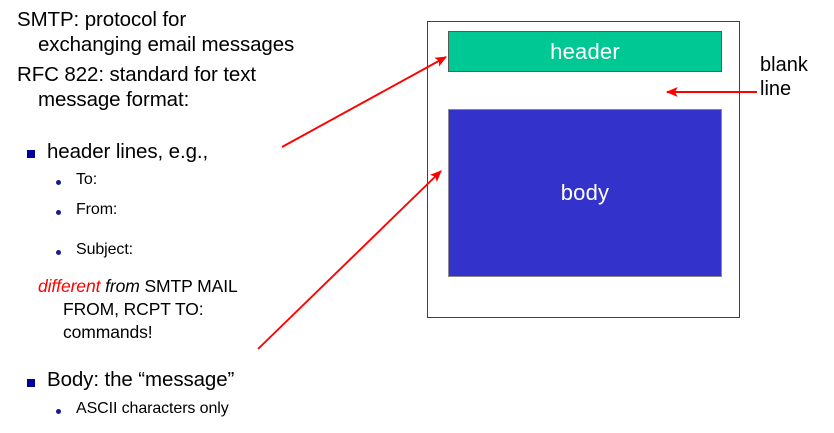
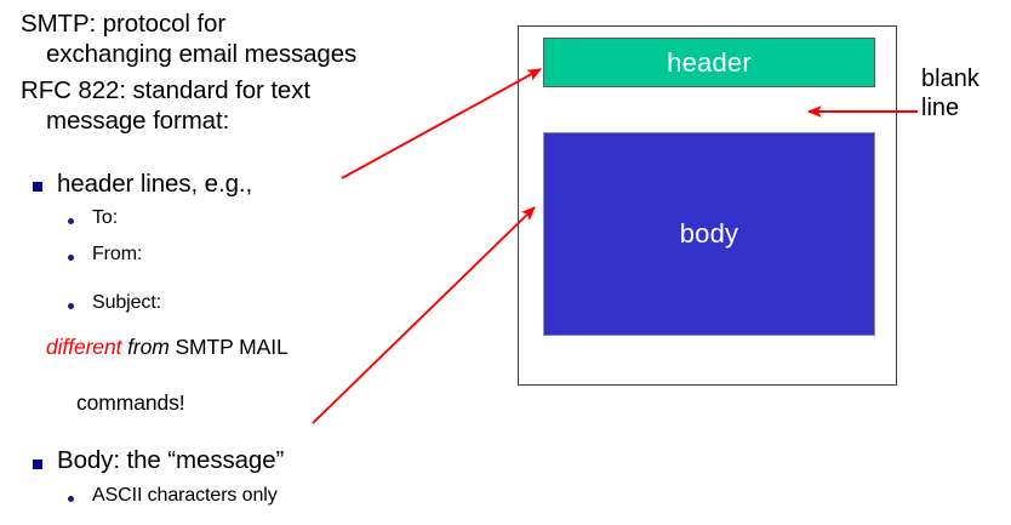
  SMTP: protocol for
  exchanging email messages
  RFC 822: standard for text
  message format:
  header lines, e.g.,
  To:
  From:
  Subject:
  different from SMTP MAIL
- FROM, RCPT TO:
  commands!
  Body: the “message”
  ASCII characters only
  header
  body
  blank
  line
